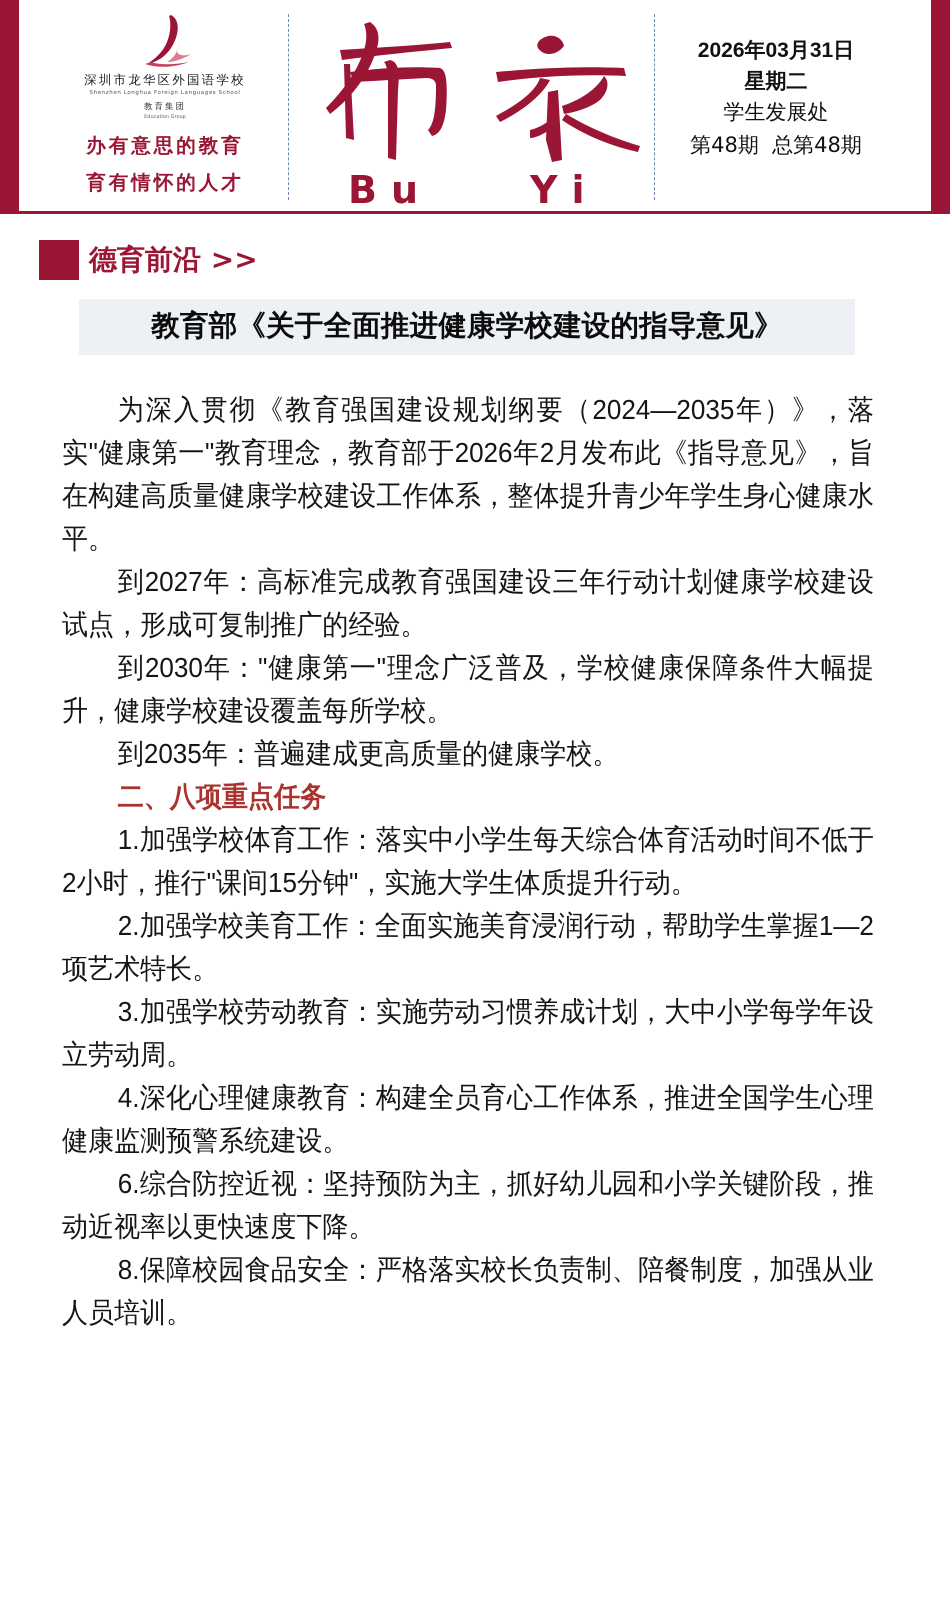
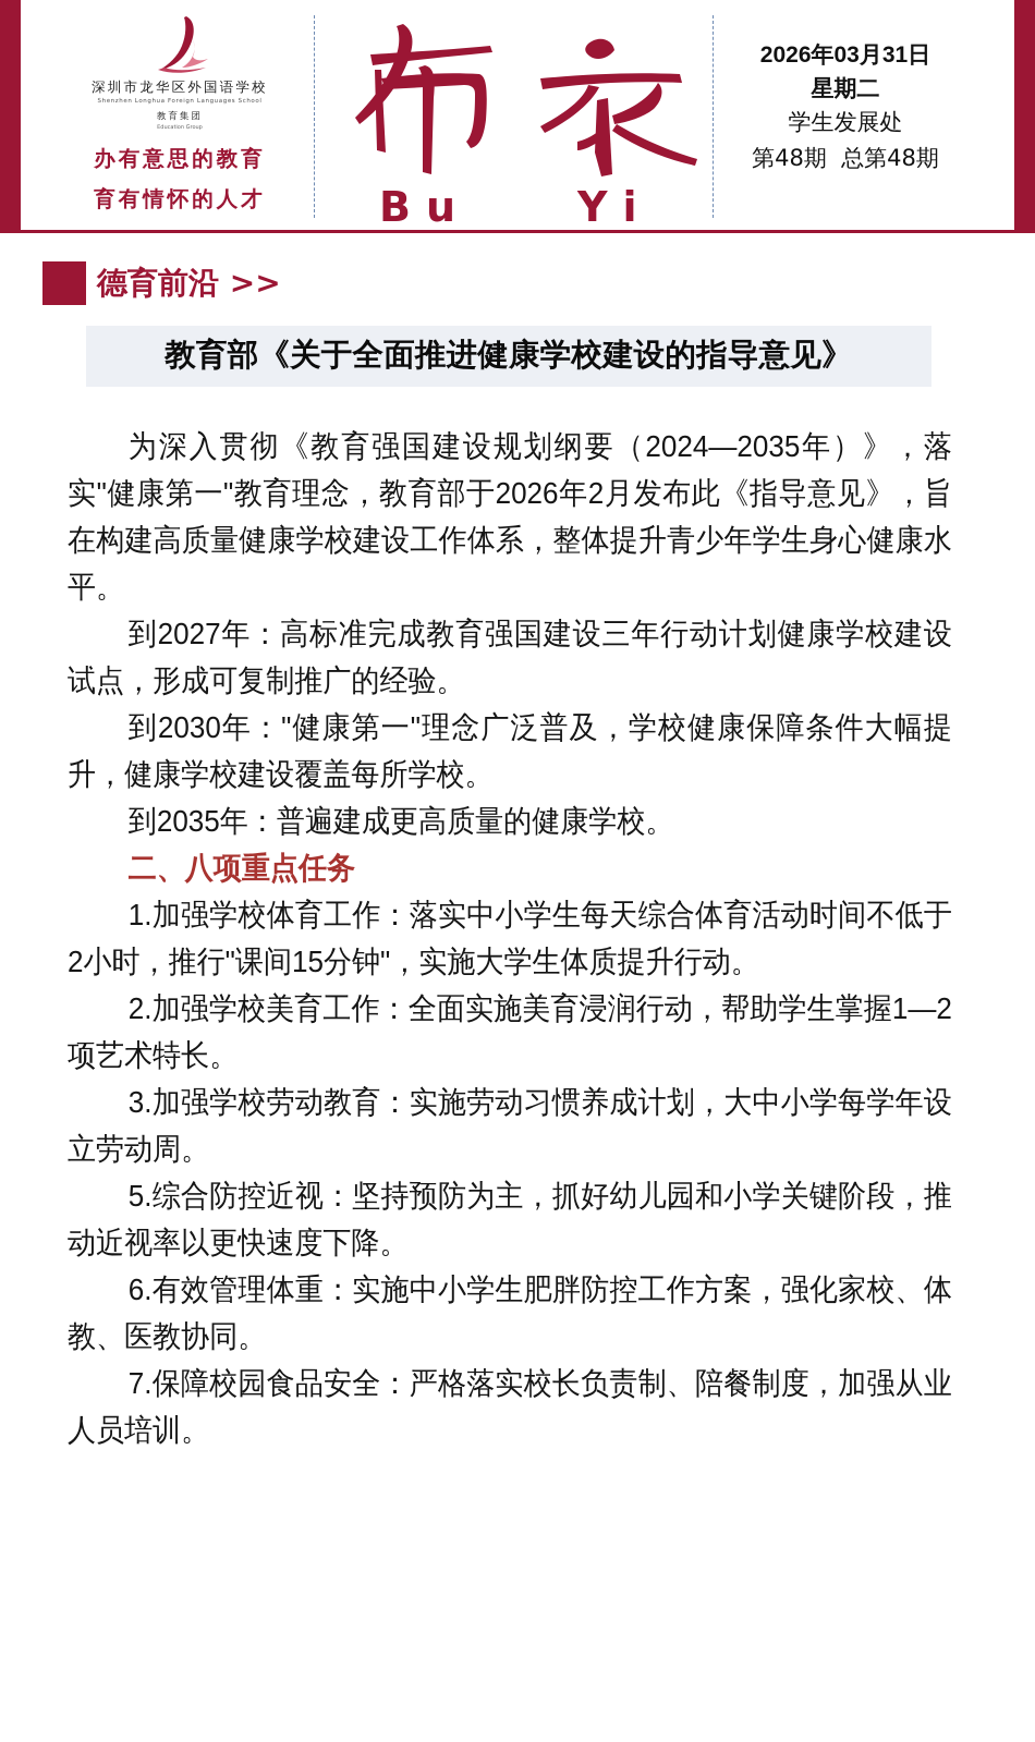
  深圳市龙华区外国语学校
  教育集团
  办有意思的教育
  育有情怀的人才
  Bu
  Yi
  2026年03月31日
  星期二
  学生发展处
  第48期 总第48期
  德育前沿 >>
  教育部《关于全面推进健康学校建设的指导意见》
  为深入贯彻《教育强国建设规划纲要（2024—2035年）》，落实"健康第一"教育理念，教育部于2026年2月发布此《指导意见》，旨在构建高质量健康学校建设工作体系，整体提升青少年学生身心健康水平。
  到2027年：高标准完成教育强国建设三年行动计划健康学校建设试点，形成可复制推广的经验。
  到2030年："健康第一"理念广泛普及，学校健康保障条件大幅提升，健康学校建设覆盖每所学校。
  到2035年：普遍建成更高质量的健康学校。
  二、八项重点任务
  1.加强学校体育工作：落实中小学生每天综合体育活动时间不低于2小时，推行"课间15分钟"，实施大学生体质提升行动。
  2.加强学校美育工作：全面实施美育浸润行动，帮助学生掌握1—2项艺术特长。
  3.加强学校劳动教育：实施劳动习惯养成计划，大中小学每学年设立劳动周。
- 4.深化心理健康教育：构建全员育心工作体系，推进全国学生心理健康监测预警系统建设。
- 6.综合防控近视：坚持预防为主，抓好幼儿园和小学关键阶段，推动近视率以更快速度下降。
+ 5.综合防控近视：坚持预防为主，抓好幼儿园和小学关键阶段，推动近视率以更快速度下降。
+ 6.有效管理体重：实施中小学生肥胖防控工作方案，强化家校、体教、医教协同。
- 8.保障校园食品安全：严格落实校长负责制、陪餐制度，加强从业人员培训。
+ 7.保障校园食品安全：严格落实校长负责制、陪餐制度，加强从业人员培训。
